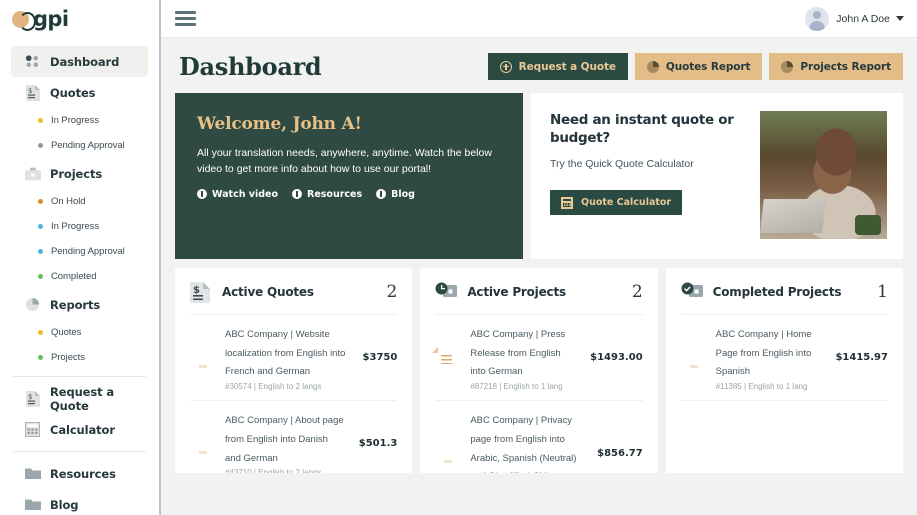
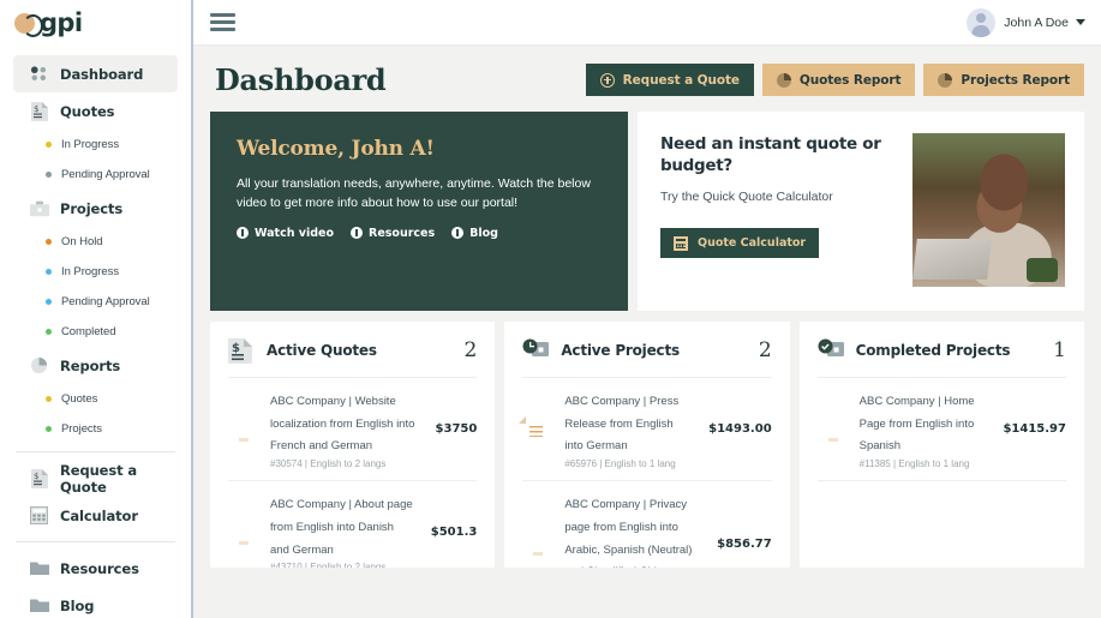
  gpi
  Dashboard
  $
  Quotes
  In Progress
  Pending Approval
  Projects
  On Hold
  In Progress
  Pending Approval
  Completed
  Reports
  Quotes
  Projects
  $
  Request a Quote
  Calculator
  Resources
  Blog
  John A Doe
  Dashboard
  Request a Quote
  Quotes Report
  Projects Report
  Welcome, John A!
  All your translation needs, anywhere, anytime. Watch the below video to get more info about how to use our portal!
  Watch video
  Resources
  Blog
  Need an instant quote or budget?
  Try the Quick Quote Calculator
  Quote Calculator
  $
  Active Quotes
  2
  ABC Company | Website localization from English into French and German
  #30574 | English to 2 langs
  $3750
  ABC Company | About page from English into Danish and German
  #43710 | English to 2 langs
  $501.3
  Active Projects
  2
  ABC Company | Press Release from English into German
- #87218 | English to 1 lang
+ #65976 | English to 1 lang
  $1493.00
  ABC Company | Privacy page from English into Arabic, Spanish (Neutral)
  $856.77
  Completed Projects
  1
  ABC Company | Home Page from English into Spanish
  #11385 | English to 1 lang
  $1415.97
